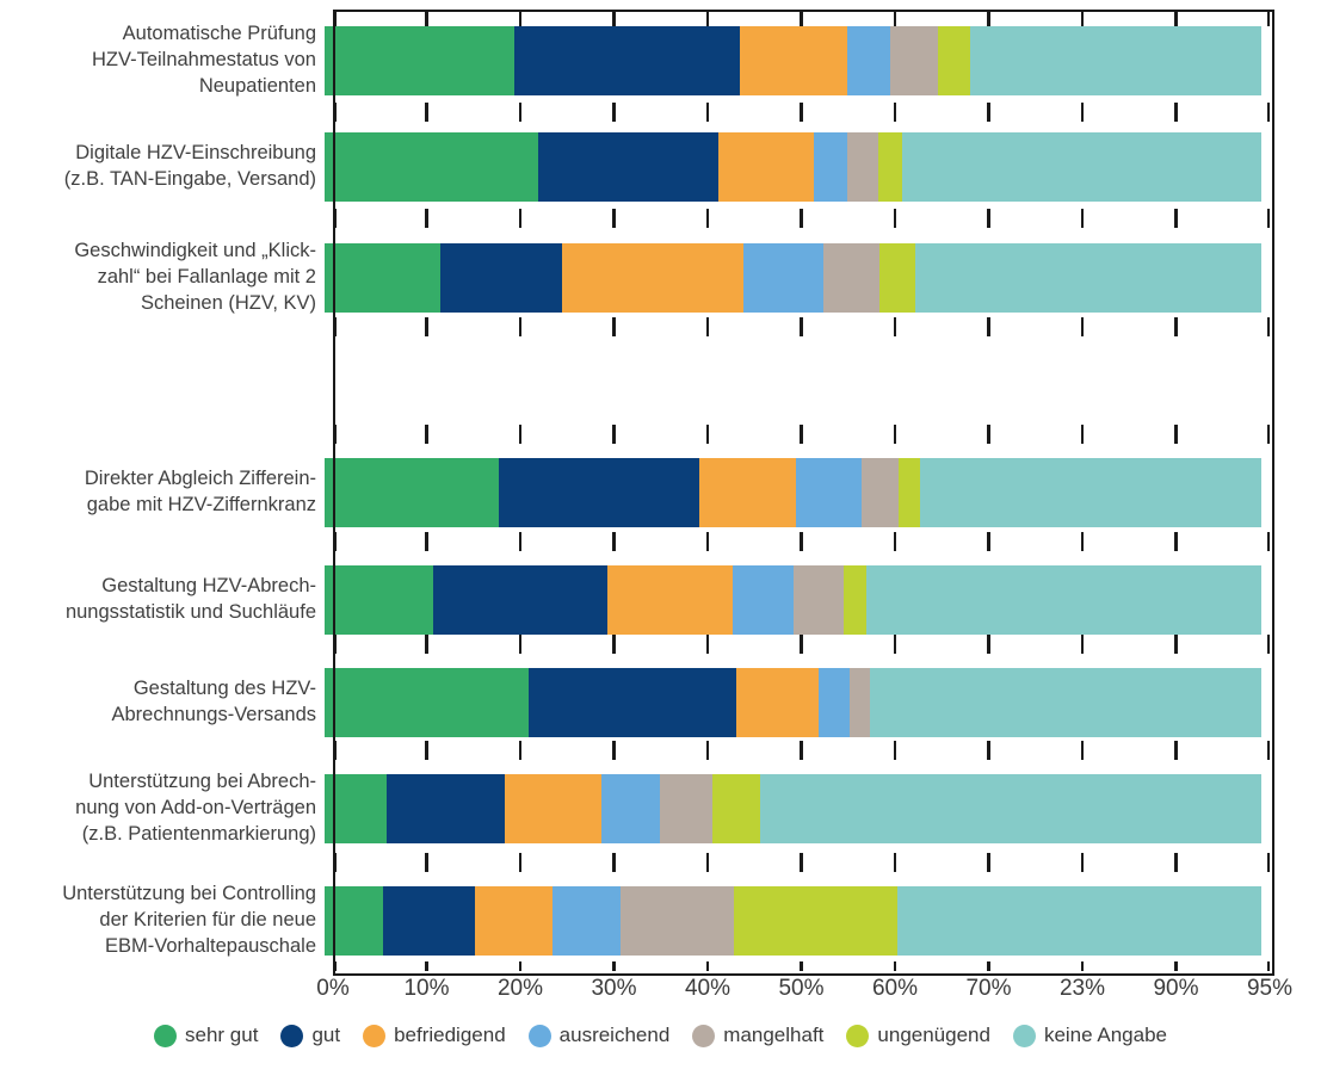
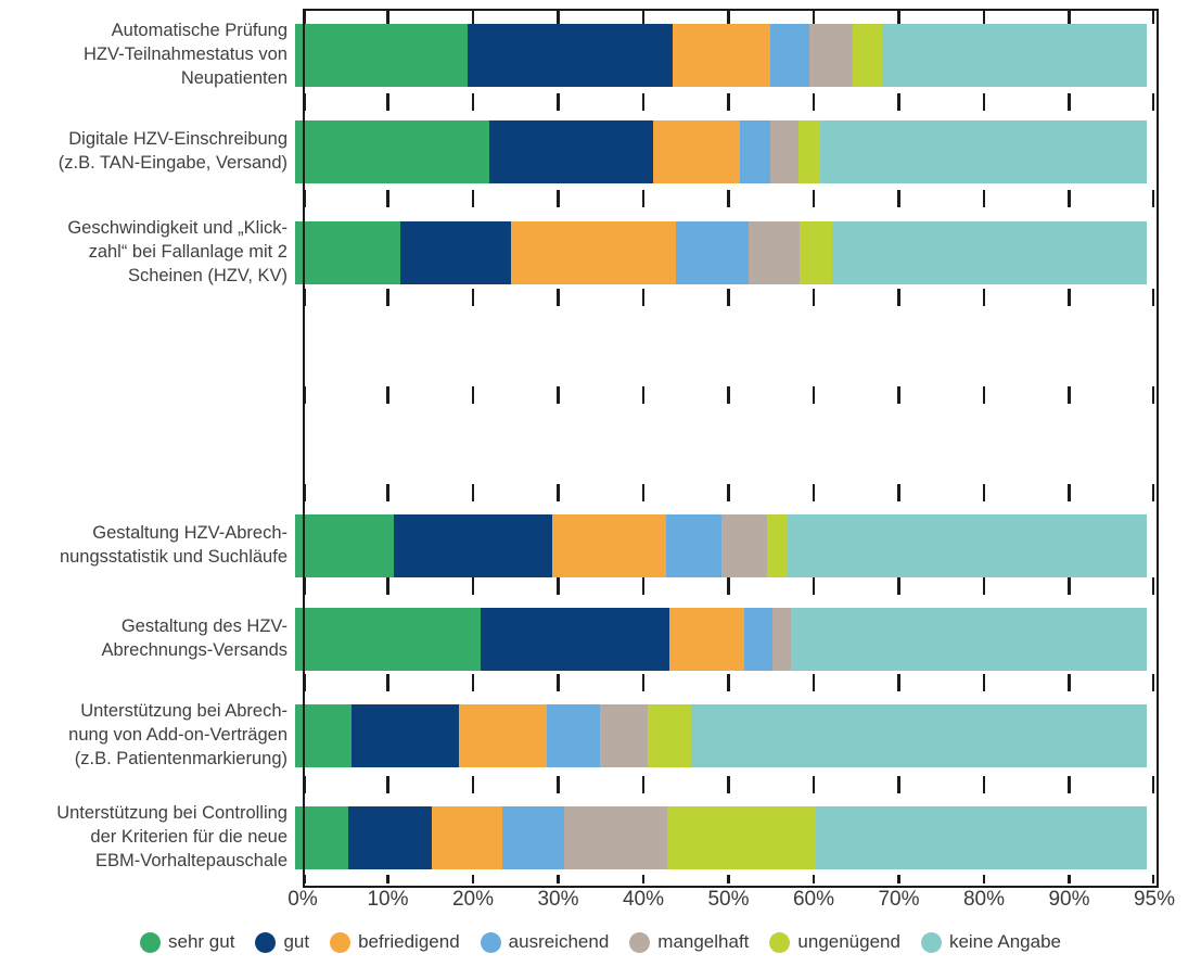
  Automatische Prüfung
  HZV-Teilnahmestatus von
  Neupatienten
  Digitale HZV-Einschreibung
  (z.B. TAN-Eingabe, Versand)
  Geschwindigkeit und „Klick-
  zahl“ bei Fallanlage mit 2
  Scheinen (HZV, KV)
- Direkter Abgleich Zifferein-
- gabe mit HZV-Ziffernkranz
  Gestaltung HZV-Abrech-
  nungsstatistik und Suchläufe
  Gestaltung des HZV-
  Abrechnungs-Versands
  Unterstützung bei Abrech-
  nung von Add-on-Verträgen
  (z.B. Patientenmarkierung)
  Unterstützung bei Controlling
  der Kriterien für die neue
  EBM-Vorhaltepauschale
  0%
  10%
  20%
  30%
  40%
  50%
  60%
  70%
- 23%
+ 80%
  90%
  95%
  sehr gut
  gut
  befriedigend
  ausreichend
  mangelhaft
  ungenügend
  keine Angabe
